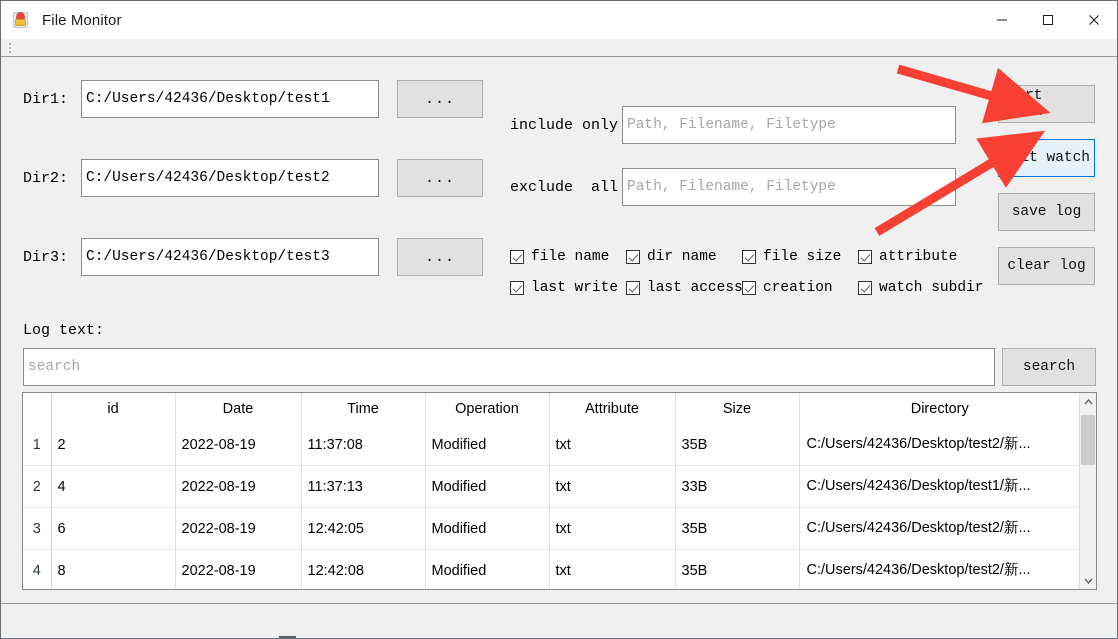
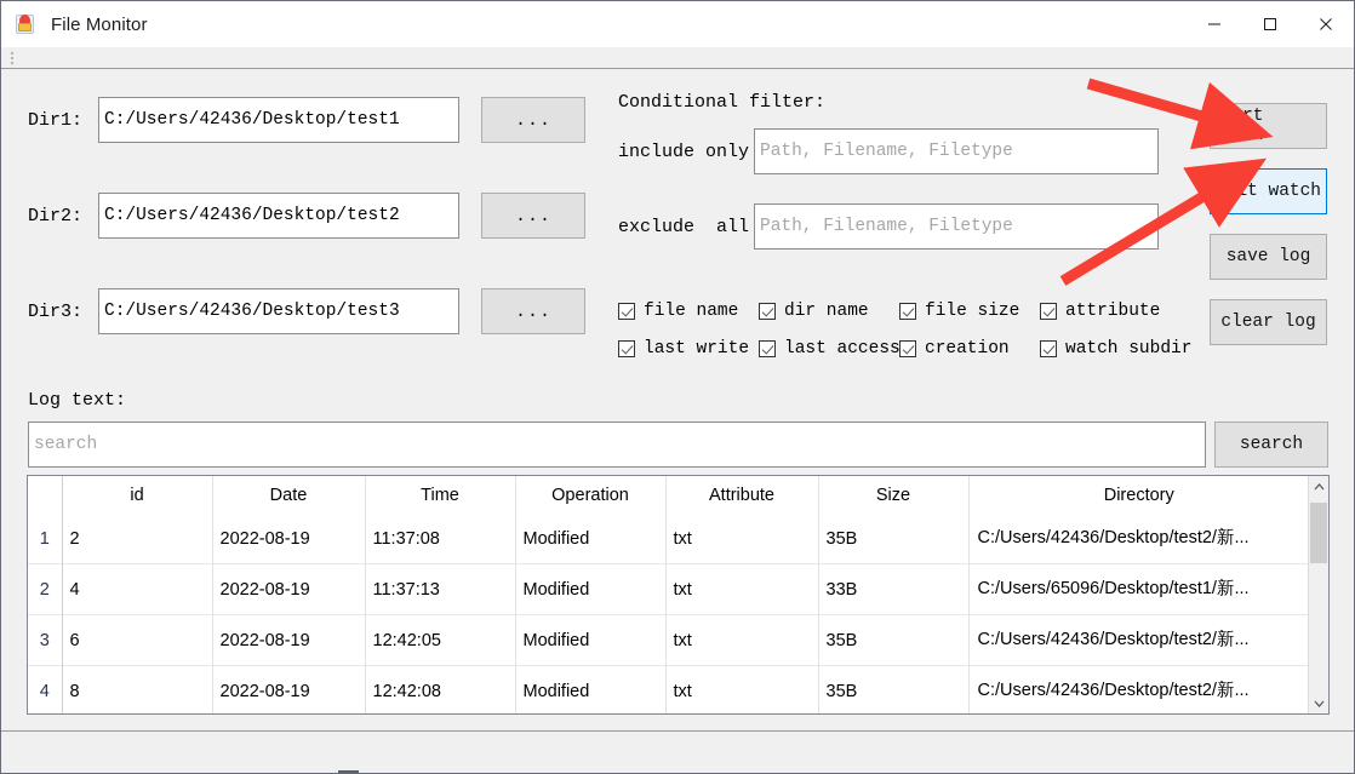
  File Monitor
  Dir1:
  C:/Users/42436/Desktop/test1
  ...
  Dir2:
  C:/Users/42436/Desktop/test2
  ...
  Dir3:
  C:/Users/42436/Desktop/test3
  ...
+ Conditional filter:
  include only
  Path, Filename, Filetype
  exclude all
  Path, Filename, Filetype
  tart watch
  xit watch
  save log
  clear log
  file name
  dir name
  file size
  attribute
  last write
  last access
  creation
  watch subdir
  Log text:
  search
  search
  	id	Date	Time	Operation	Attribute	Size	Directory
  1	2	2022-08-19	11:37:08	Modified	txt	35B	C:/Users/42436/Desktop/test2/新...
- 2	4	2022-08-19	11:37:13	Modified	txt	33B	C:/Users/42436/Desktop/test1/新...
+ 2	4	2022-08-19	11:37:13	Modified	txt	33B	C:/Users/65096/Desktop/test1/新...
  3	6	2022-08-19	12:42:05	Modified	txt	35B	C:/Users/42436/Desktop/test2/新...
  4	8	2022-08-19	12:42:08	Modified	txt	35B	C:/Users/42436/Desktop/test2/新...
